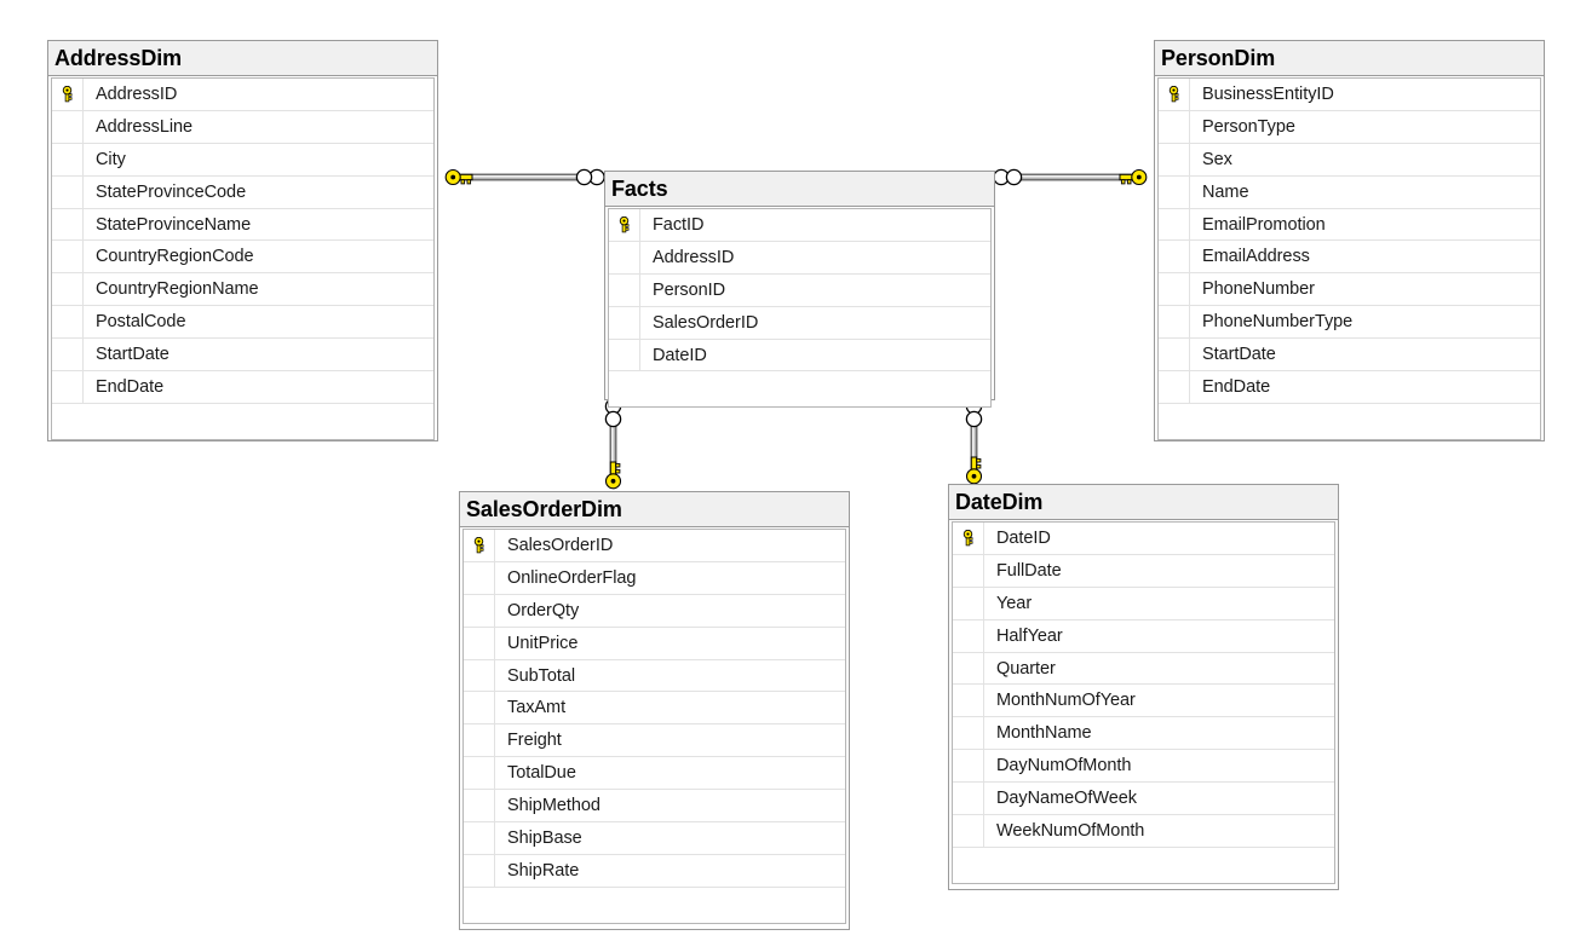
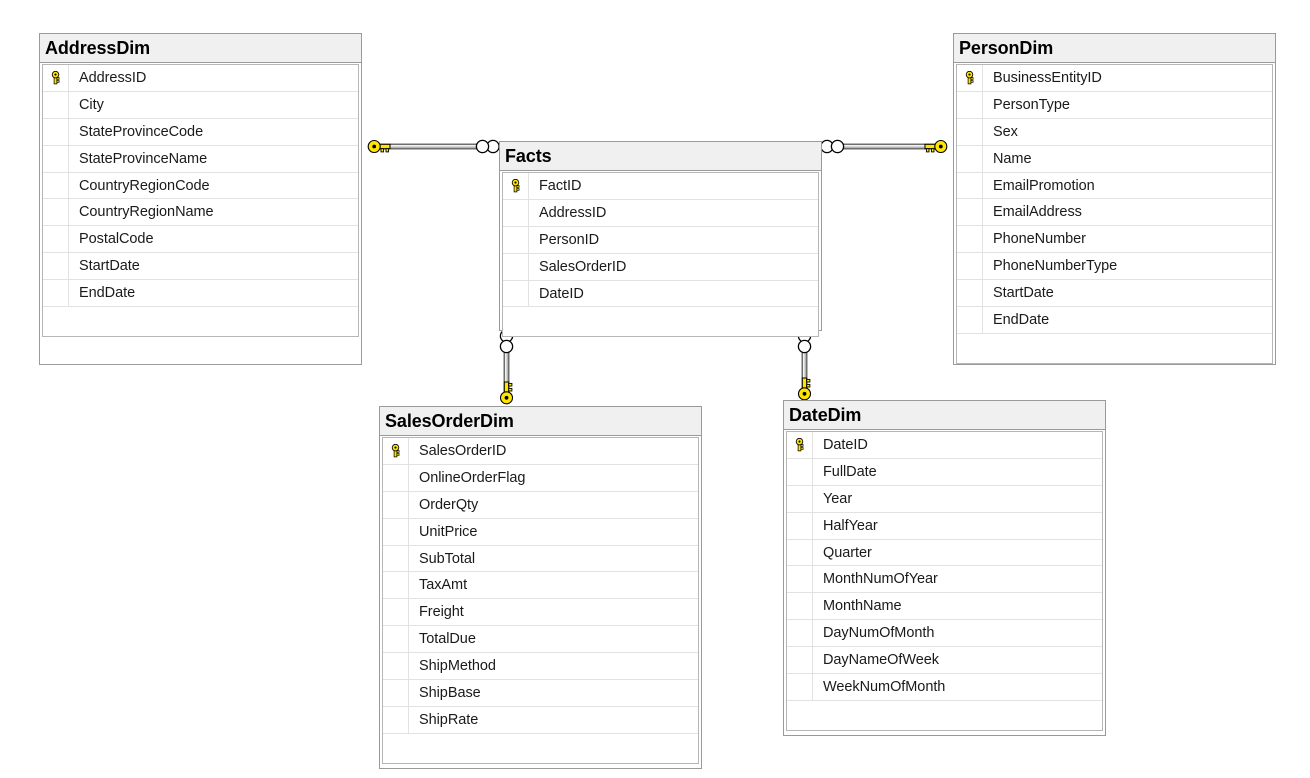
  AddressDim
  AddressID
- AddressLine
  City
  StateProvinceCode
  StateProvinceName
  CountryRegionCode
  CountryRegionName
  PostalCode
  StartDate
  EndDate
  Facts
  FactID
  AddressID
  PersonID
  SalesOrderID
  DateID
  PersonDim
  BusinessEntityID
  PersonType
  Sex
  Name
  EmailPromotion
  EmailAddress
  PhoneNumber
  PhoneNumberType
  StartDate
  EndDate
  SalesOrderDim
  SalesOrderID
  OnlineOrderFlag
  OrderQty
  UnitPrice
  SubTotal
  TaxAmt
  Freight
  TotalDue
  ShipMethod
  ShipBase
  ShipRate
  DateDim
  DateID
  FullDate
  Year
  HalfYear
  Quarter
  MonthNumOfYear
  MonthName
  DayNumOfMonth
  DayNameOfWeek
  WeekNumOfMonth
